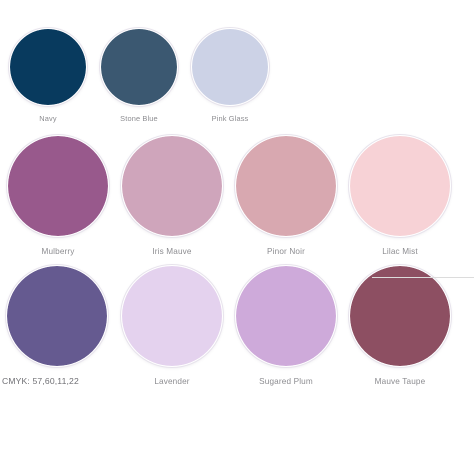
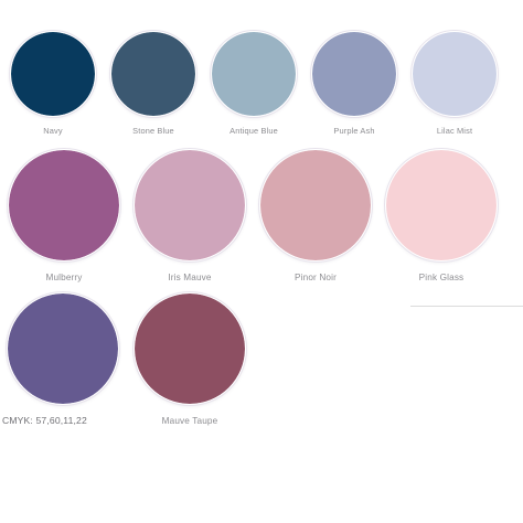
  Navy
  Stone Blue
+ Antique Blue
+ Purple Ash
- Pink Glass
+ Lilac Mist
  Mulberry
  Iris Mauve
  Pinor Noir
- Lilac Mist
+ Pink Glass
  CMYK: 57,60,11,22
- Lavender
- Sugared Plum
  Mauve Taupe
